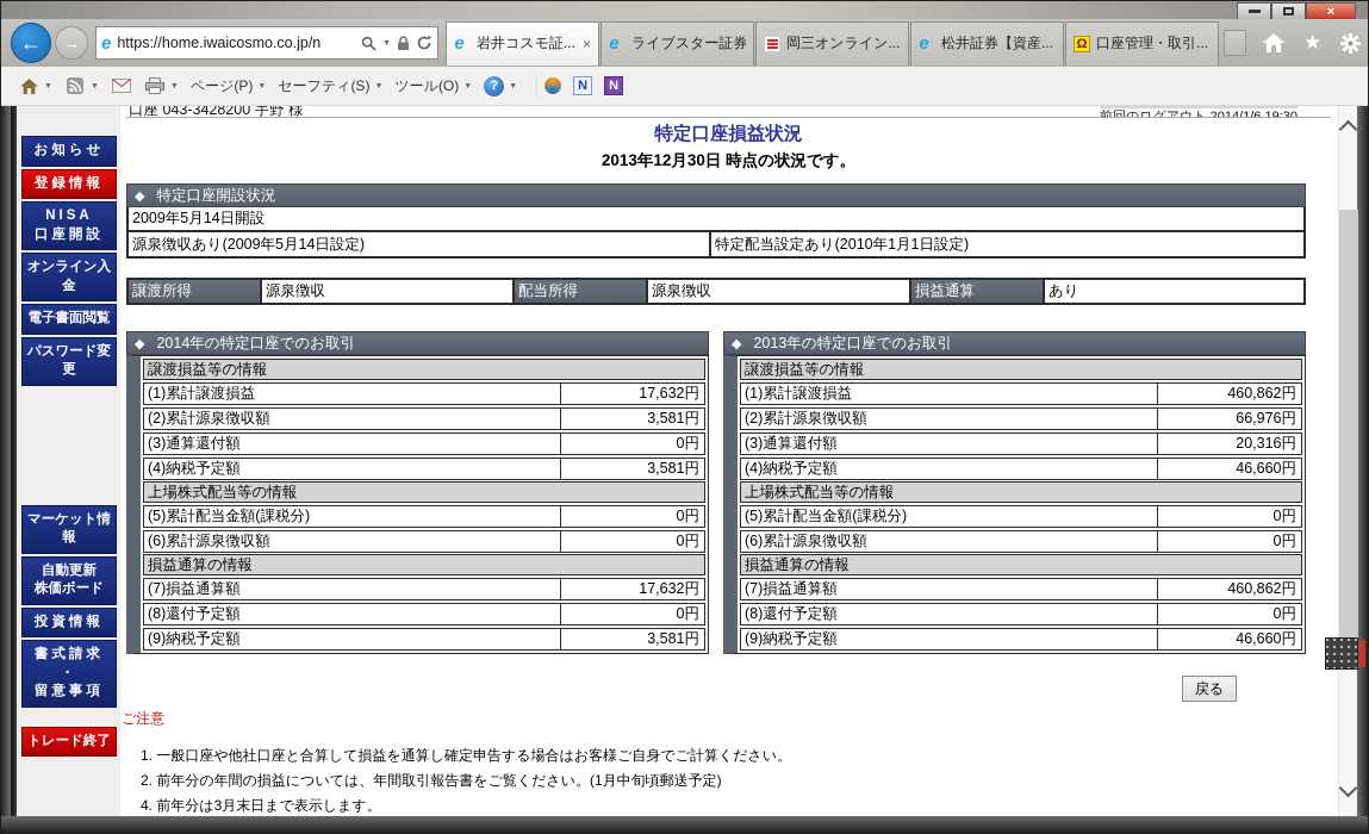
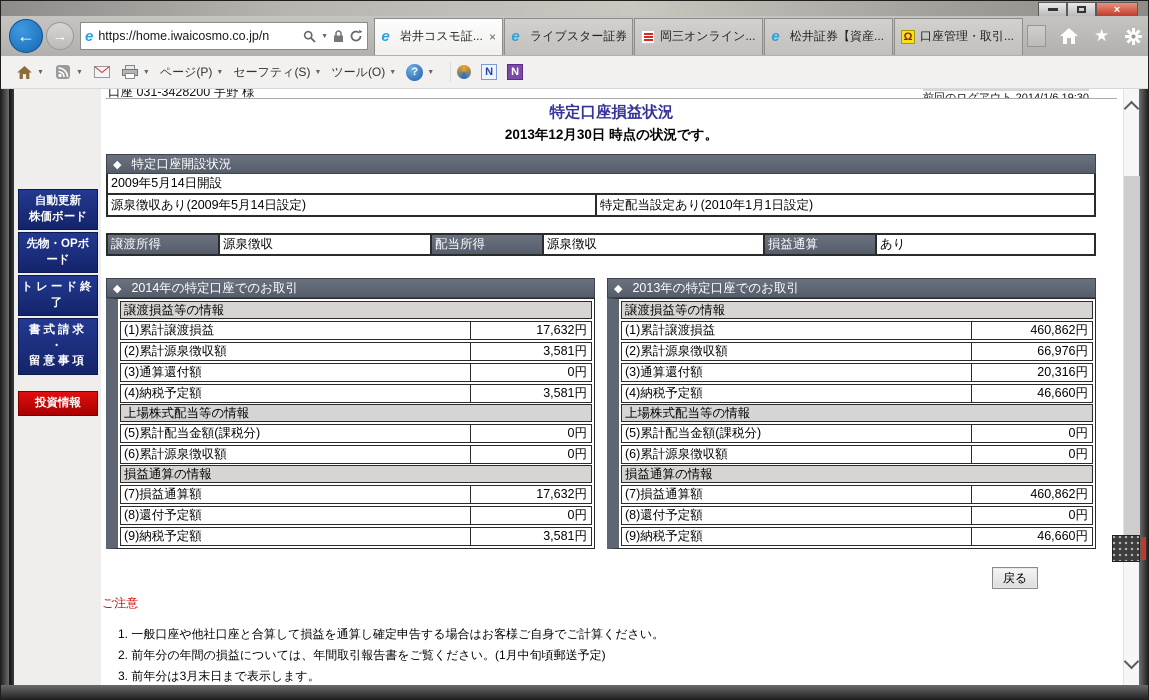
  ×
  ←
  →
  e
  https://home.iwaicosmo.co.jp/n
  e
  岩井コスモ証...
  ×
  e
  ライブスター証券
  岡三オンライン...
  e
  松井証券【資産...
  Ω
  口座管理・取引...
  ★
  ページ(P)
  セーフティ(S)
  ツール(O)
  ?
  N
  N
- お知らせ
- 登録情報
- NISA
- 口座開設
- オンライン入金
- 電子書面閲覧
- パスワード変更
- マーケット情報
  自動更新
  株価ボード
+ 先物・OPボード
- 投資情報
+ トレード終了
  書式請求
  ・
  留意事項
- トレード終了
+ 投資情報
- 口座 043-3428200 宇野 様
+ 口座 031-3428200 宇野 様
  特定口座損益状況
  2013年12月30日 時点の状況です。
  ◆
  特定口座開設状況
  2009年5月14日開設
  源泉徴収あり(2009年5月14日設定)
  特定配当設定あり(2010年1月1日設定)
  譲渡所得
  源泉徴収
  配当所得
  源泉徴収
  損益通算
  あり
  ◆
  2014年の特定口座でのお取引
  譲渡損益等の情報
  (1)累計譲渡損益
  17,632円
  (2)累計源泉徴収額
  3,581円
  (3)通算還付額
  0円
  (4)納税予定額
  3,581円
  上場株式配当等の情報
  (5)累計配当金額(課税分)
  0円
  (6)累計源泉徴収額
  0円
  損益通算の情報
  (7)損益通算額
  17,632円
  (8)還付予定額
  0円
  (9)納税予定額
  3,581円
  ◆
  2013年の特定口座でのお取引
  譲渡損益等の情報
  (1)累計譲渡損益
  460,862円
  (2)累計源泉徴収額
  66,976円
  (3)通算還付額
  20,316円
  (4)納税予定額
  46,660円
  上場株式配当等の情報
  (5)累計配当金額(課税分)
  0円
  (6)累計源泉徴収額
  0円
  損益通算の情報
  (7)損益通算額
  460,862円
  (8)還付予定額
  0円
  (9)納税予定額
  46,660円
  戻る
  ご注意
  1. 一般口座や他社口座と合算して損益を通算し確定申告する場合はお客様ご自身でご計算ください。
  2. 前年分の年間の損益については、年間取引報告書をご覧ください。(1月中旬頃郵送予定)
- 4. 前年分は3月末日まで表示します。
+ 3. 前年分は3月末日まで表示します。
